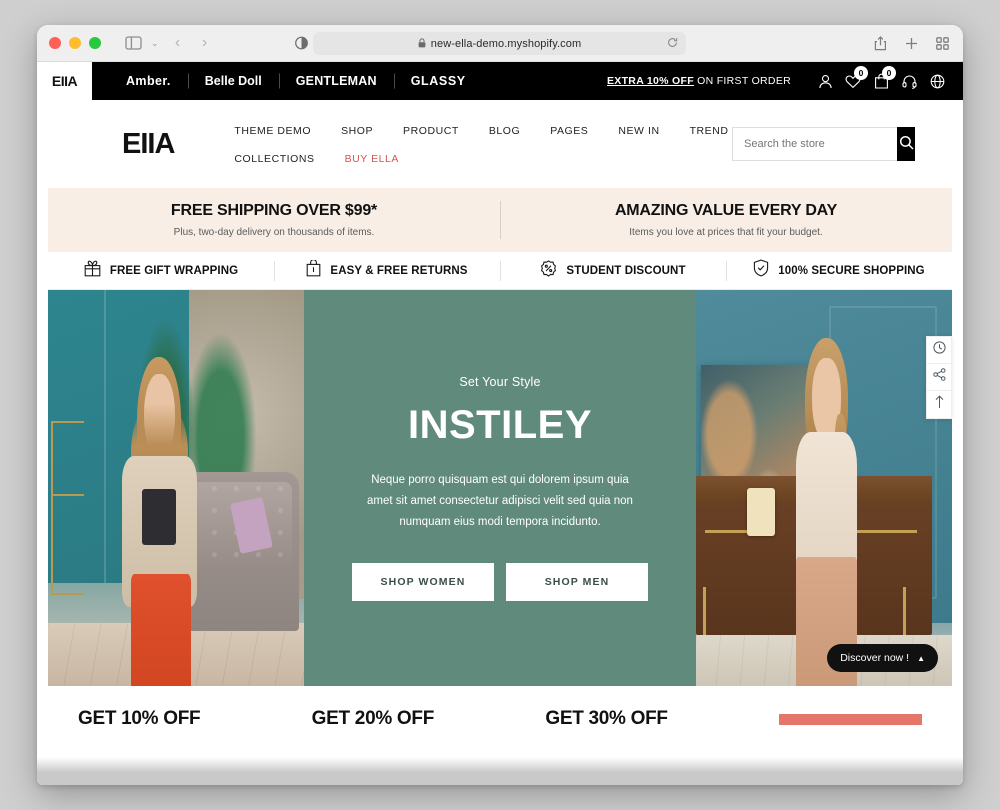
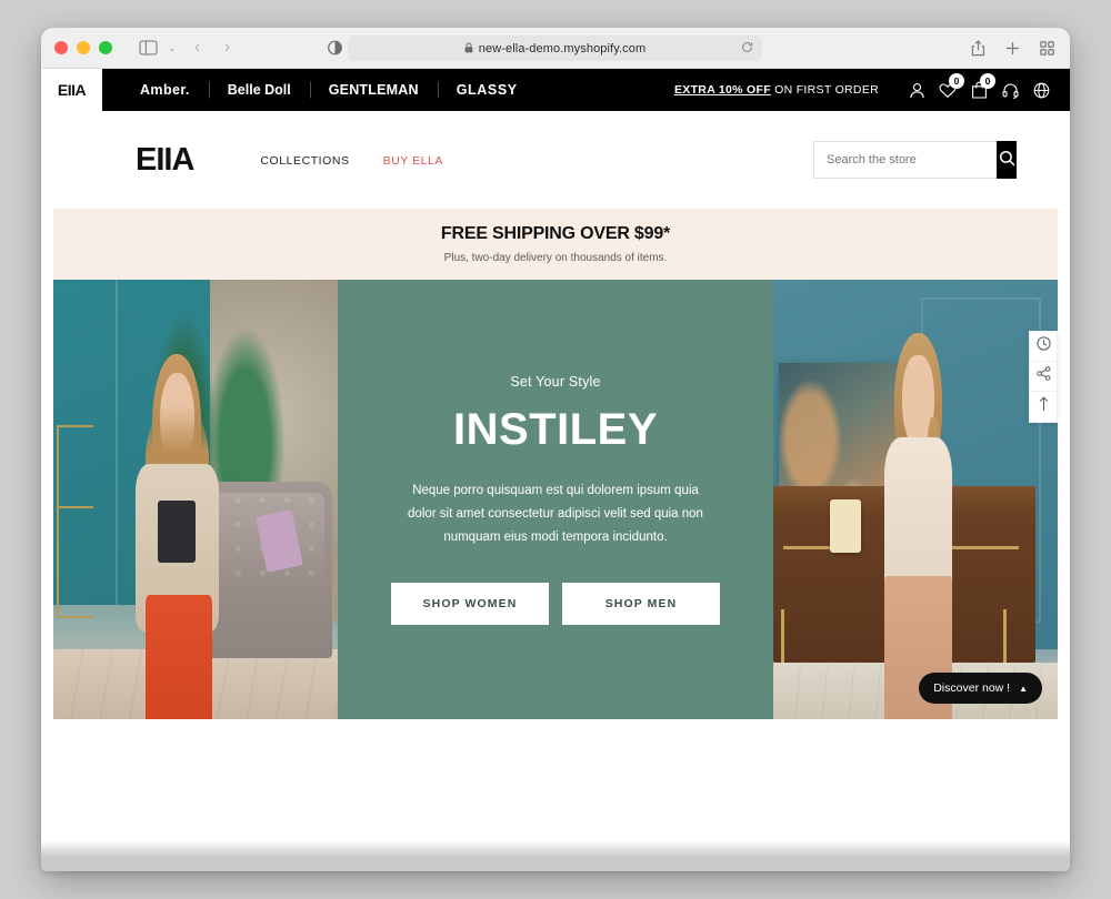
  ⌄
  ‹
  ›
  new-ella-demo.myshopify.com
  EIIA
  Amber.
  Belle Doll
  GENTLEMAN
  GLASSY
  EXTRA 10% OFF ON FIRST ORDER
  0
  0
  EIIA
- THEME DEMO
- SHOP
- PRODUCT
- BLOG
- PAGES
- NEW IN
- TREND
  COLLECTIONS
  BUY ELLA
  Search the store
  FREE SHIPPING OVER $99*
  Plus, two-day delivery on thousands of items.
- AMAZING VALUE EVERY DAY
- Items you love at prices that fit your budget.
- FREE GIFT WRAPPING
- EASY & FREE RETURNS
- STUDENT DISCOUNT
- 100% SECURE SHOPPING
  Set Your Style
  INSTILEY
- Neque porro quisquam est qui dolorem ipsum quia amet sit amet consectetur adipisci velit sed quia non numquam eius modi tempora incidunto.
+ Neque porro quisquam est qui dolorem ipsum quia dolor sit amet consectetur adipisci velit sed quia non numquam eius modi tempora incidunto.
  SHOP WOMEN
  SHOP MEN
  Discover now !
  ▲
- GET 10% OFF
- GET 20% OFF
- GET 30% OFF
